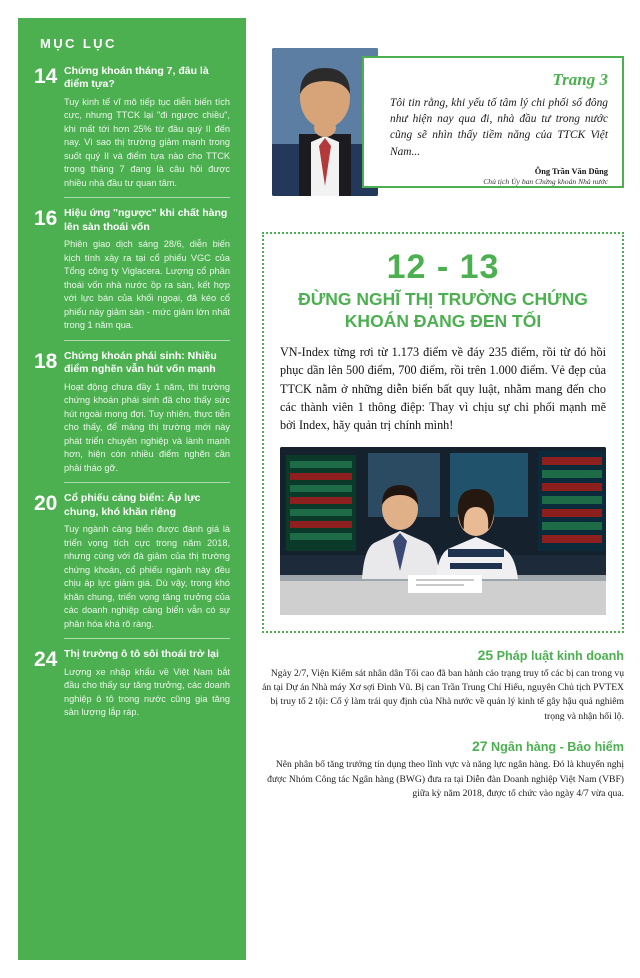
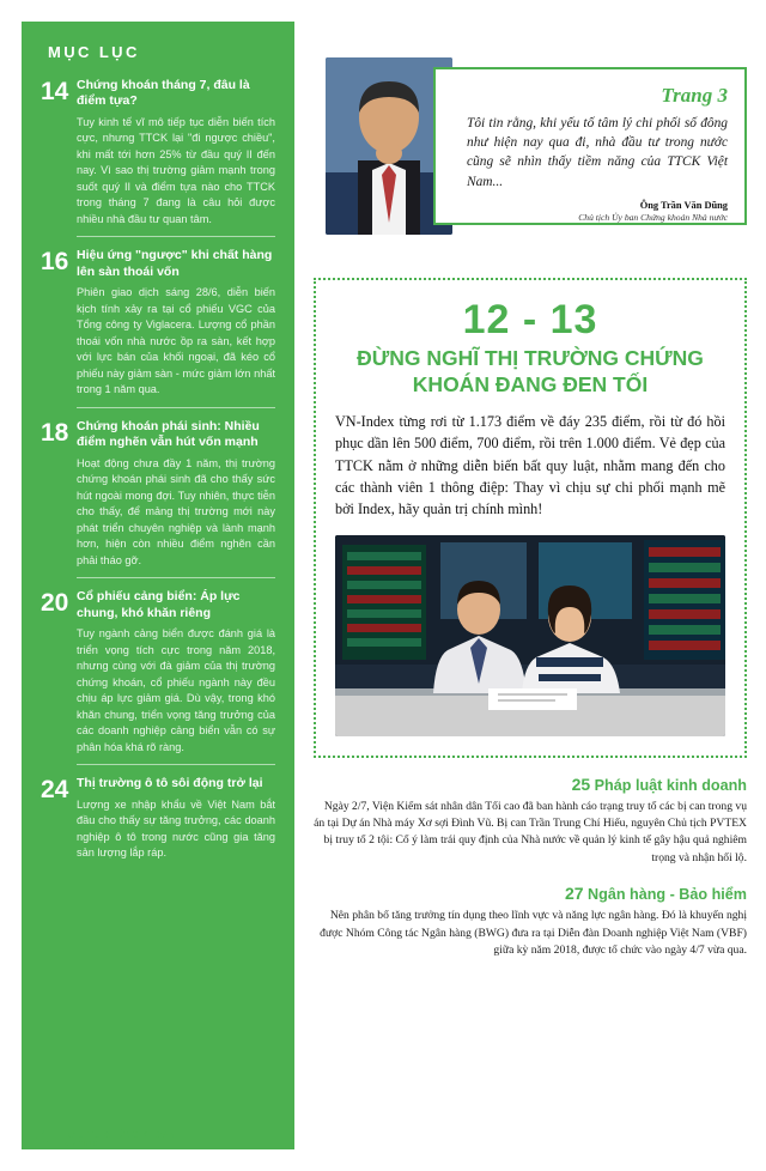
  MỤC LỤC
  14
  Chứng khoán tháng 7, đâu là điểm tựa?
  Tuy kinh tế vĩ mô tiếp tục diễn biến tích cực, nhưng TTCK lại "đi ngược chiều", khi mất tới hơn 25% từ đầu quý II đến nay. Vì sao thị trường giảm mạnh trong suốt quý II và điểm tựa nào cho TTCK trong tháng 7 đang là câu hỏi được nhiều nhà đầu tư quan tâm.
  16
  Hiệu ứng "ngược" khi chất hàng lên sàn thoái vốn
  Phiên giao dịch sáng 28/6, diễn biến kịch tính xảy ra tại cổ phiếu VGC của Tổng công ty Viglacera. Lượng cổ phần thoái vốn nhà nước ồp ra sàn, kết hợp với lực bán của khối ngoại, đã kéo cổ phiếu này giảm sàn - mức giảm lớn nhất trong 1 năm qua.
  18
  Chứng khoán phái sinh: Nhiều điểm nghẽn vẫn hút vốn mạnh
  Hoạt động chưa đầy 1 năm, thị trường chứng khoán phái sinh đã cho thấy sức hút ngoài mong đợi. Tuy nhiên, thực tiễn cho thấy, để mảng thị trường mới này phát triển chuyên nghiệp và lành mạnh hơn, hiện còn nhiều điểm nghẽn cần phải tháo gỡ.
  20
  Cổ phiếu cảng biển: Áp lực chung, khó khăn riêng
  Tuy ngành cảng biển được đánh giá là triển vọng tích cực trong năm 2018, nhưng cùng với đà giảm của thị trường chứng khoán, cổ phiếu ngành này đều chịu áp lực giảm giá. Dù vậy, trong khó khăn chung, triển vọng tăng trưởng của các doanh nghiệp cảng biển vẫn có sự phân hóa khá rõ ràng.
  24
- Thị trường ô tô sôi thoái trở lại
+ Thị trường ô tô sôi động trở lại
  Lượng xe nhập khẩu về Việt Nam bắt đầu cho thấy sự tăng trưởng, các doanh nghiệp ô tô trong nước cũng gia tăng sản lượng lắp ráp.
  4
  Trang 3
  Tôi tin rằng, khi yếu tố tâm lý chi phối số đông như hiện nay qua đi, nhà đầu tư trong nước cũng sẽ nhìn thấy tiềm năng của TTCK Việt Nam...
  Ông Trần Văn Dũng
  Chủ tịch Ủy ban Chứng khoán Nhà nước
  12 - 13
  ĐỪNG NGHĨ THỊ TRƯỜNG CHỨNG KHOÁN ĐANG ĐEN TỐI
  VN-Index từng rơi từ 1.173 điểm về đáy 235 điểm, rồi từ đó hồi phục dần lên 500 điểm, 700 điểm, rồi trên 1.000 điểm. Vẻ đẹp của TTCK nằm ở những diễn biến bất quy luật, nhằm mang đến cho các thành viên 1 thông điệp: Thay vì chịu sự chi phối mạnh mẽ bởi Index, hãy quản trị chính mình!
  25 Pháp luật kinh doanh
  Ngày 2/7, Viện Kiểm sát nhân dân Tối cao đã ban hành cáo trạng truy tố các bị can trong vụ án tại Dự án Nhà máy Xơ sợi Đình Vũ. Bị can Trần Trung Chí Hiếu, nguyên Chủ tịch PVTEX bị truy tố 2 tội: Cố ý làm trái quy định của Nhà nước về quản lý kinh tế gây hậu quả nghiêm trọng và nhận hối lộ.
  27 Ngân hàng - Bảo hiểm
  Nên phân bổ tăng trưởng tín dụng theo lĩnh vực và năng lực ngân hàng. Đó là khuyến nghị được Nhóm Công tác Ngân hàng (BWG) đưa ra tại Diễn đàn Doanh nghiệp Việt Nam (VBF) giữa kỳ năm 2018, được tổ chức vào ngày 4/7 vừa qua.
